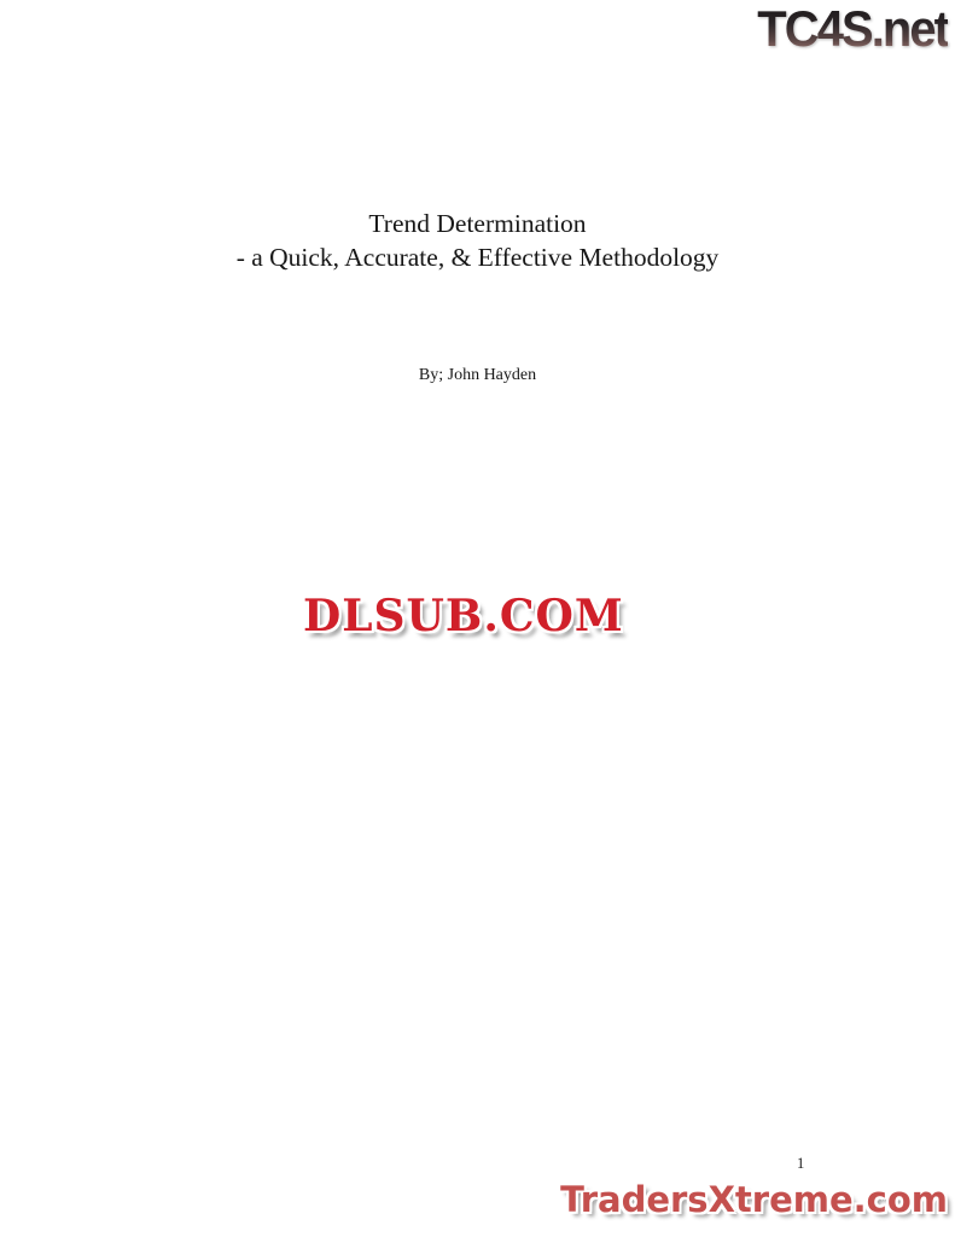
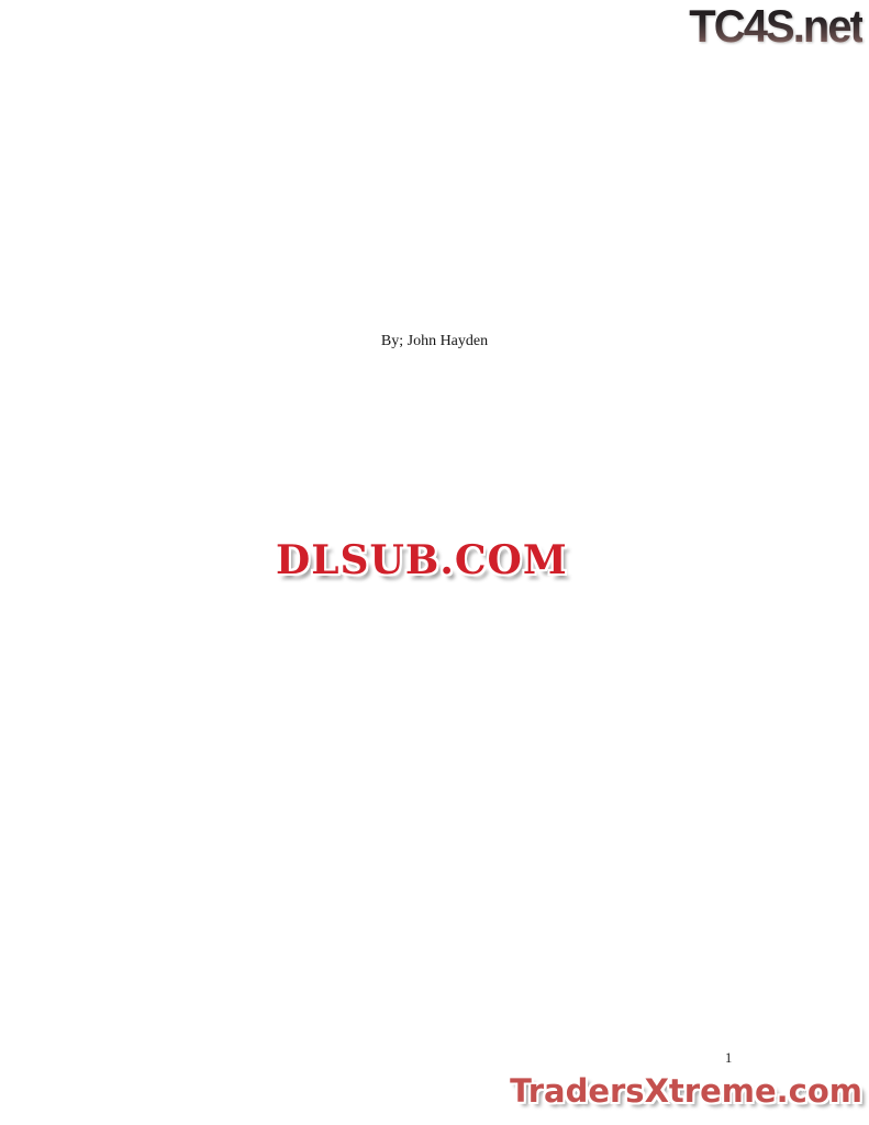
  TC4S.net
- Trend Determination
- - a Quick, Accurate, & Effective Methodology
  By; John Hayden
  DLSUB.COM
  1
  TradersXtreme.com
